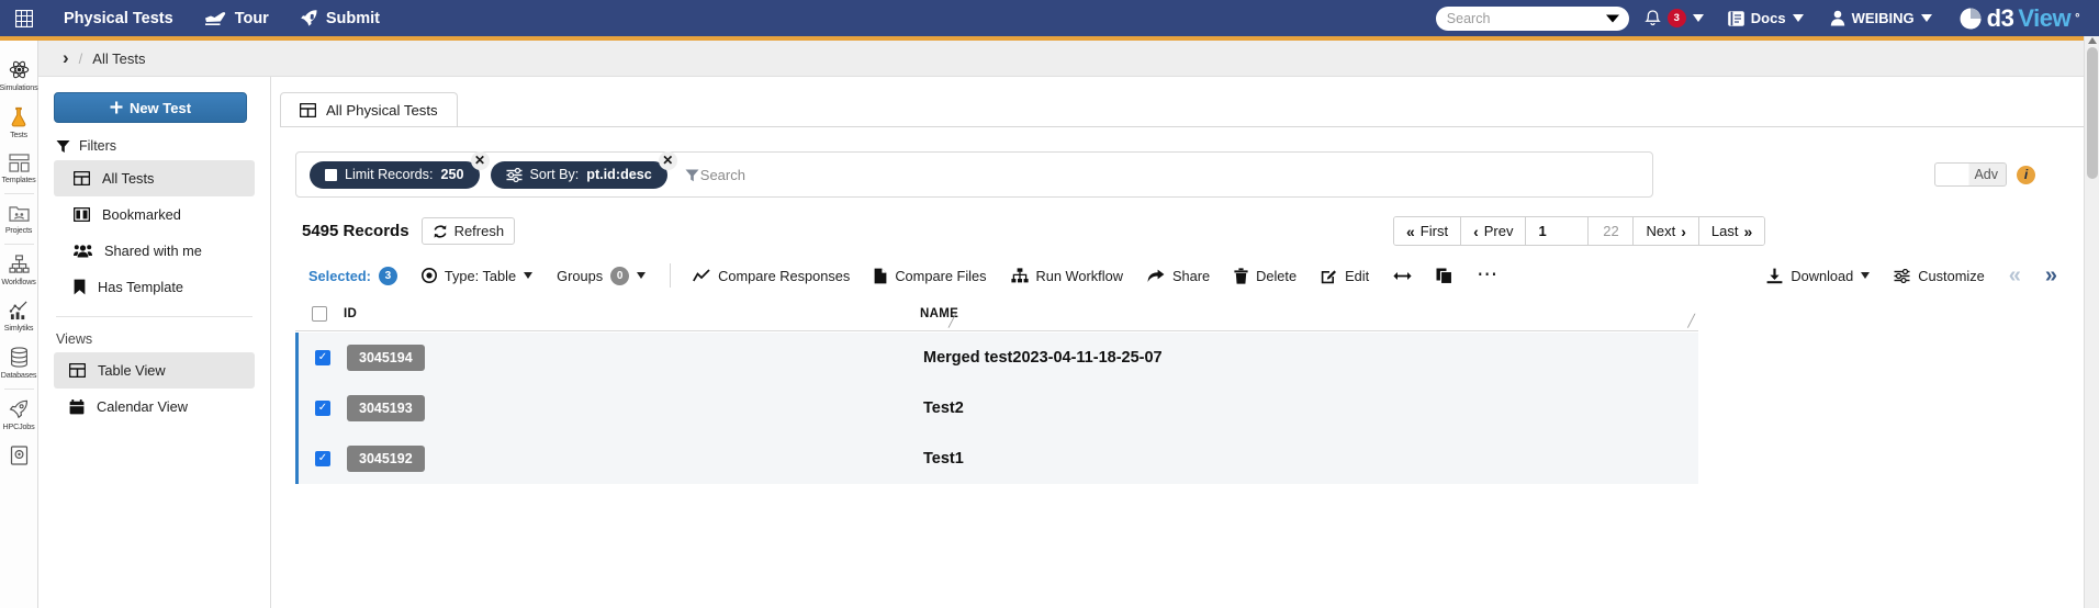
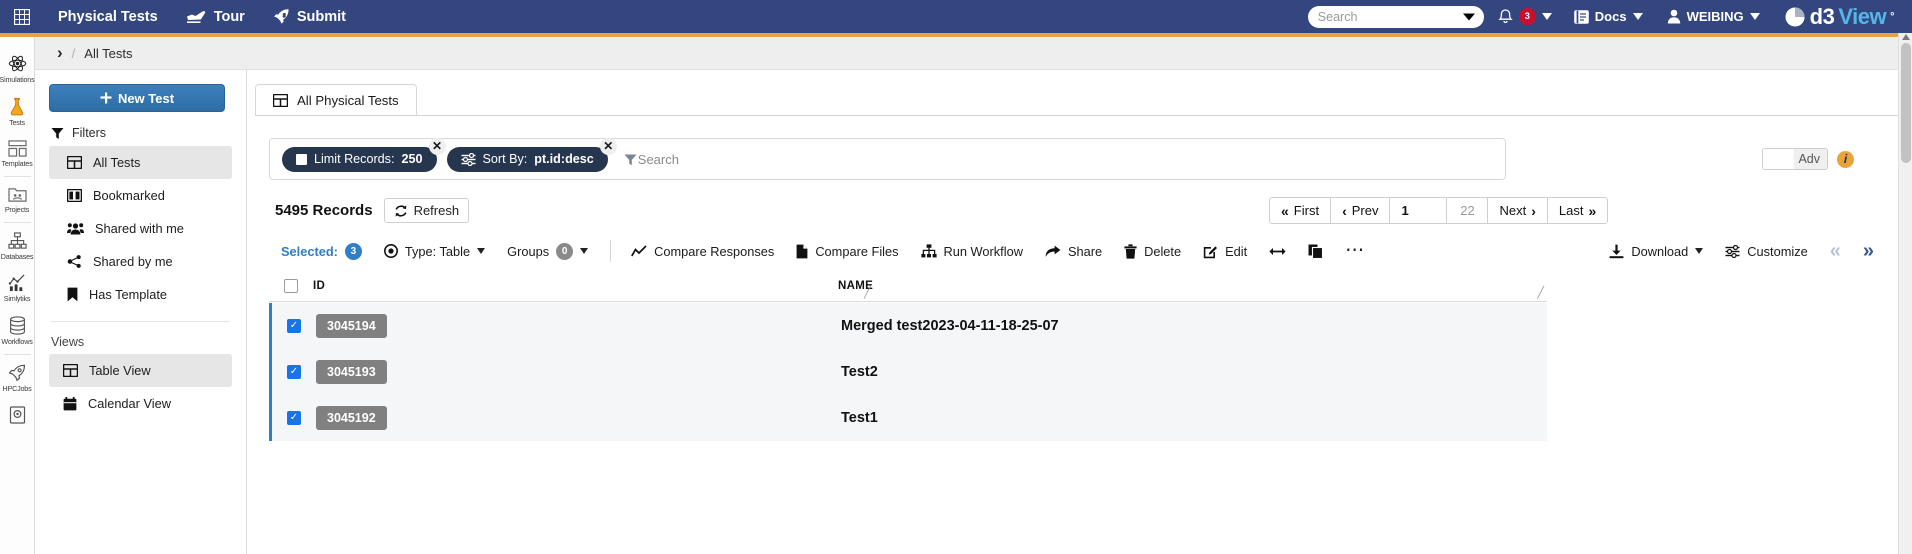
  Physical Tests
  Tour
  Submit
  Search
  3
  Docs
  WEIBING
  d3
  View
  °
  Simulations
  Tests
  Templates
  Projects
- Workflows
+ Databases
  Simlytiks
- Databases
+ Workflows
  HPCJobs
  ›
  /
  All Tests
  New Test
  Filters
  All Tests
  Bookmarked
  Shared with me
+ Shared by me
  Has Template
  Views
  Table View
  Calendar View
  All Physical Tests
  Limit Records:
  250
  ✕
  Sort By:
  pt.id:desc
  ✕
  Search
  Adv
  i
  5495 Records
  Refresh
  «
  First
  ‹
  Prev
  1
  22
  Next
  ›
  Last
  »
  Selected:
  3
  Type: Table
  Groups
  0
  Compare Responses
  Compare Files
  Run Workflow
  Share
  Delete
  Edit
  ⋯
  Download
  Customize
  «
  »
  ID
  NAME
  ╱
  ╱
  ✓
  3045194
  Merged test2023-04-11-18-25-07
  ✓
  3045193
  Test2
  ✓
  3045192
  Test1
